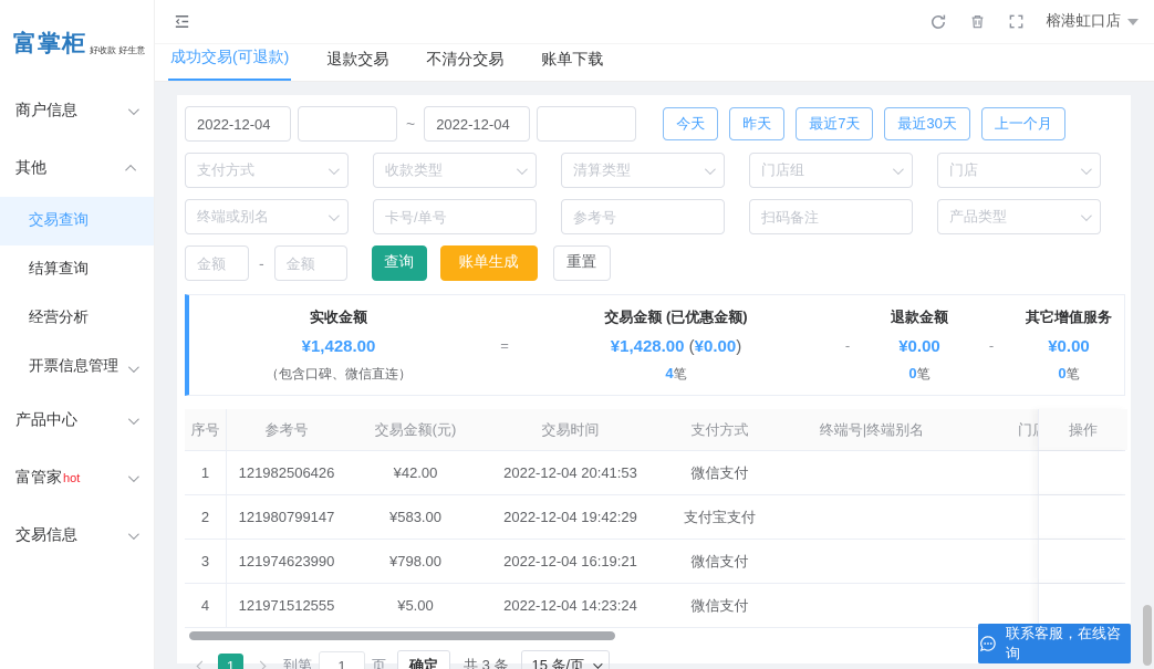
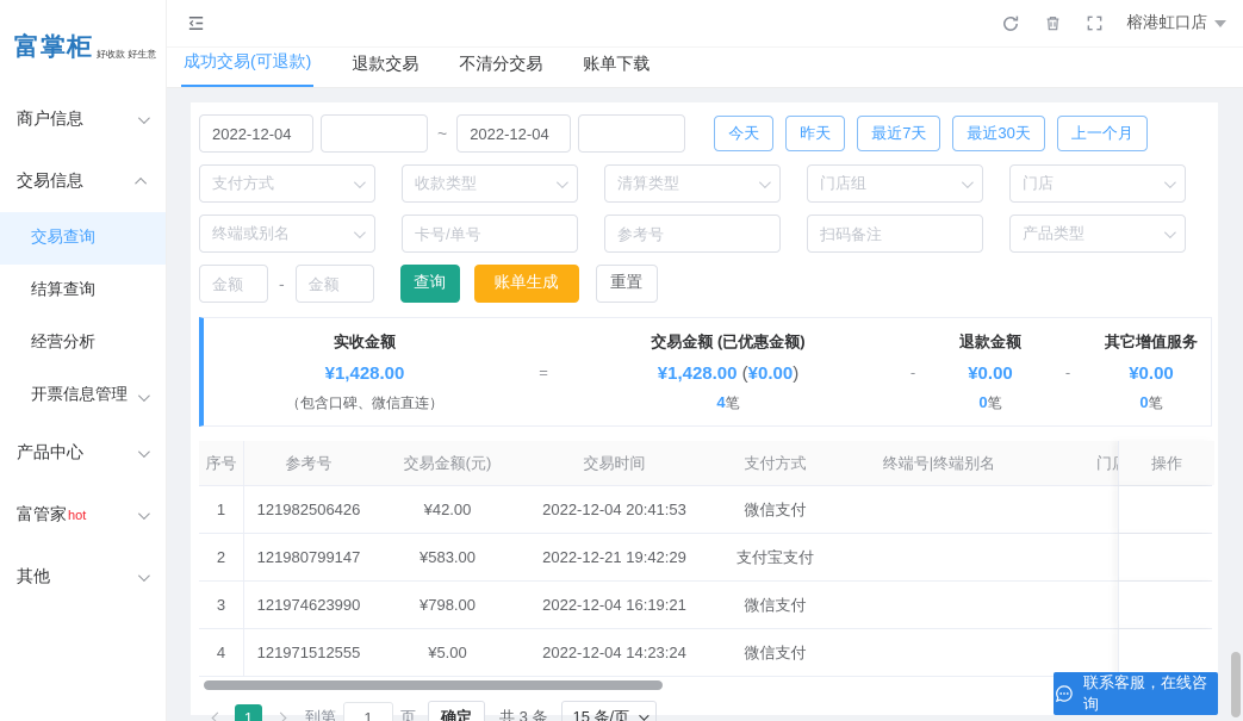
  富掌柜
  好收款 好生意
  商户信息
- 其他
+ 交易信息
  交易查询
  结算查询
  经营分析
  开票信息管理
  产品中心
  富管家hot
- 交易信息
+ 其他
  榕港虹口店
  成功交易(可退款)
  退款交易
  不清分交易
  账单下载
  2022-12-04
  ~
  2022-12-04
  今天
  昨天
  最近7天
  最近30天
  上一个月
  支付方式
  收款类型
  清算类型
  门店组
  门店
  终端或别名
  卡号/单号
  参考号
  扫码备注
  产品类型
  金额
  -
  金额
  查询
  账单生成
  重置
  实收金额
  ¥1,428.00
  （包含口碑、微信直连）
  =
  交易金额 (已优惠金额)
  ¥1,428.00 (¥0.00)
  4笔
  -
  退款金额
  ¥0.00
  0笔
  -
  其它增值服务
  ¥0.00
  0笔
  序号
  参考号
  交易金额(元)
  交易时间
  支付方式
  终端号|终端别名
  操作
  1
  121982506426
  ¥42.00
  2022-12-04 20:41:53
  微信支付
  2
  121980799147
  ¥583.00
- 2022-12-04 19:42:29
+ 2022-12-21 19:42:29
  支付宝支付
  3
  121974623990
  ¥798.00
  2022-12-04 16:19:21
  微信支付
  4
  121971512555
  ¥5.00
  2022-12-04 14:23:24
  微信支付
  1
  到第
  1
  页
  确定
  共 3 条
  15 条/页
  联系客服，在线咨询
